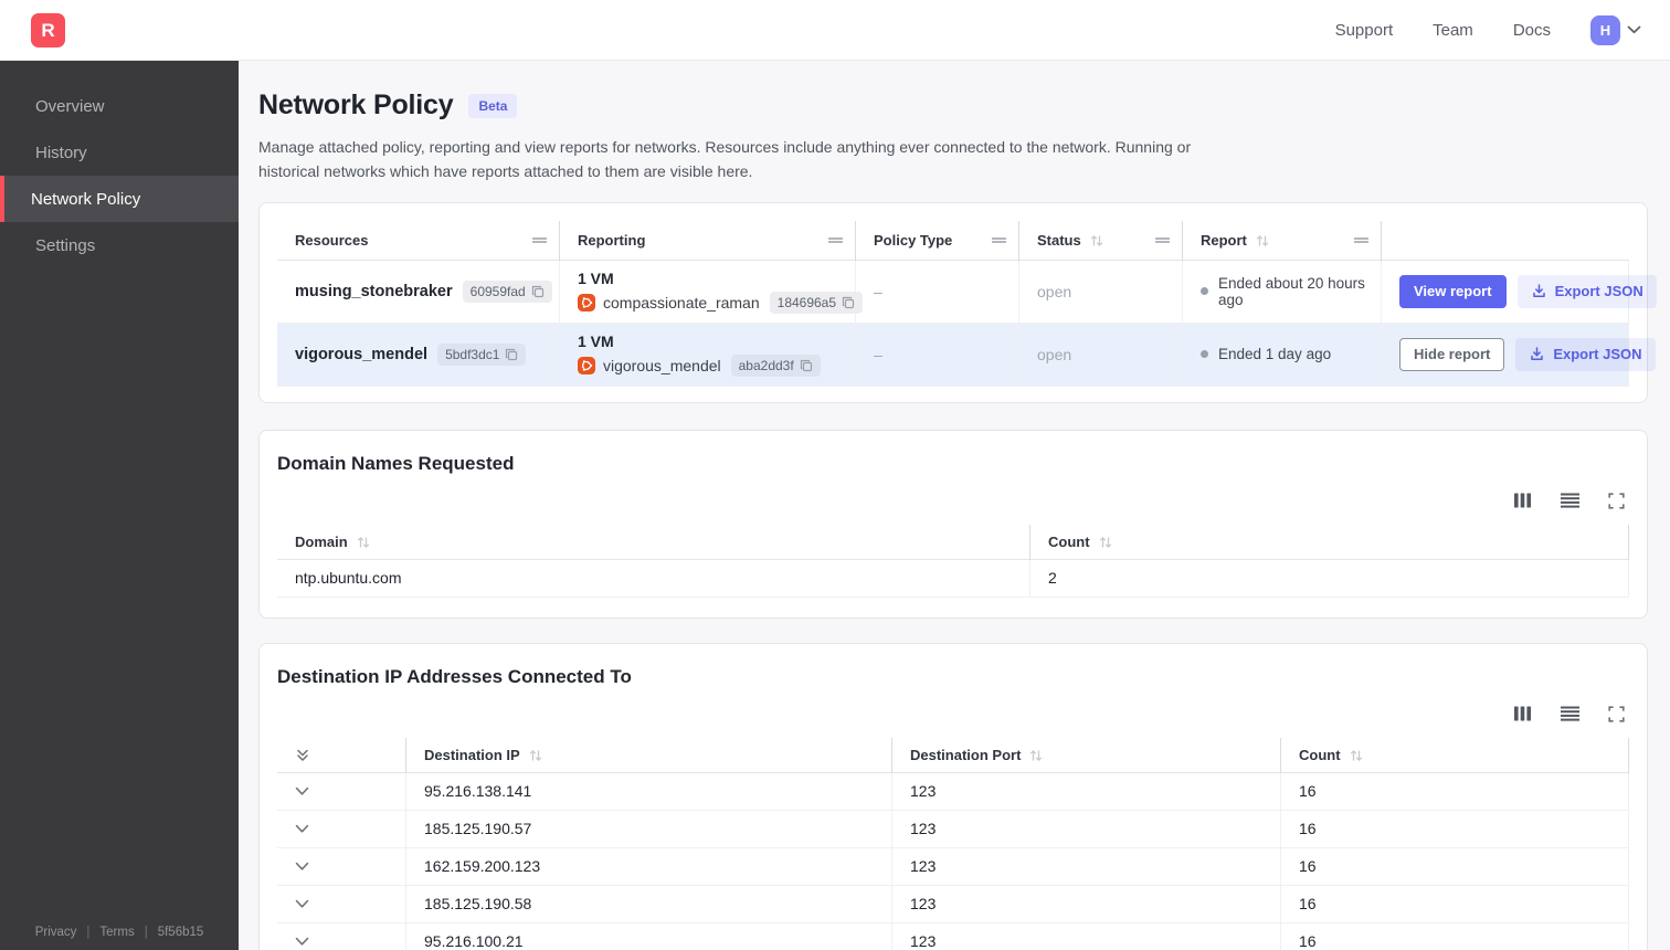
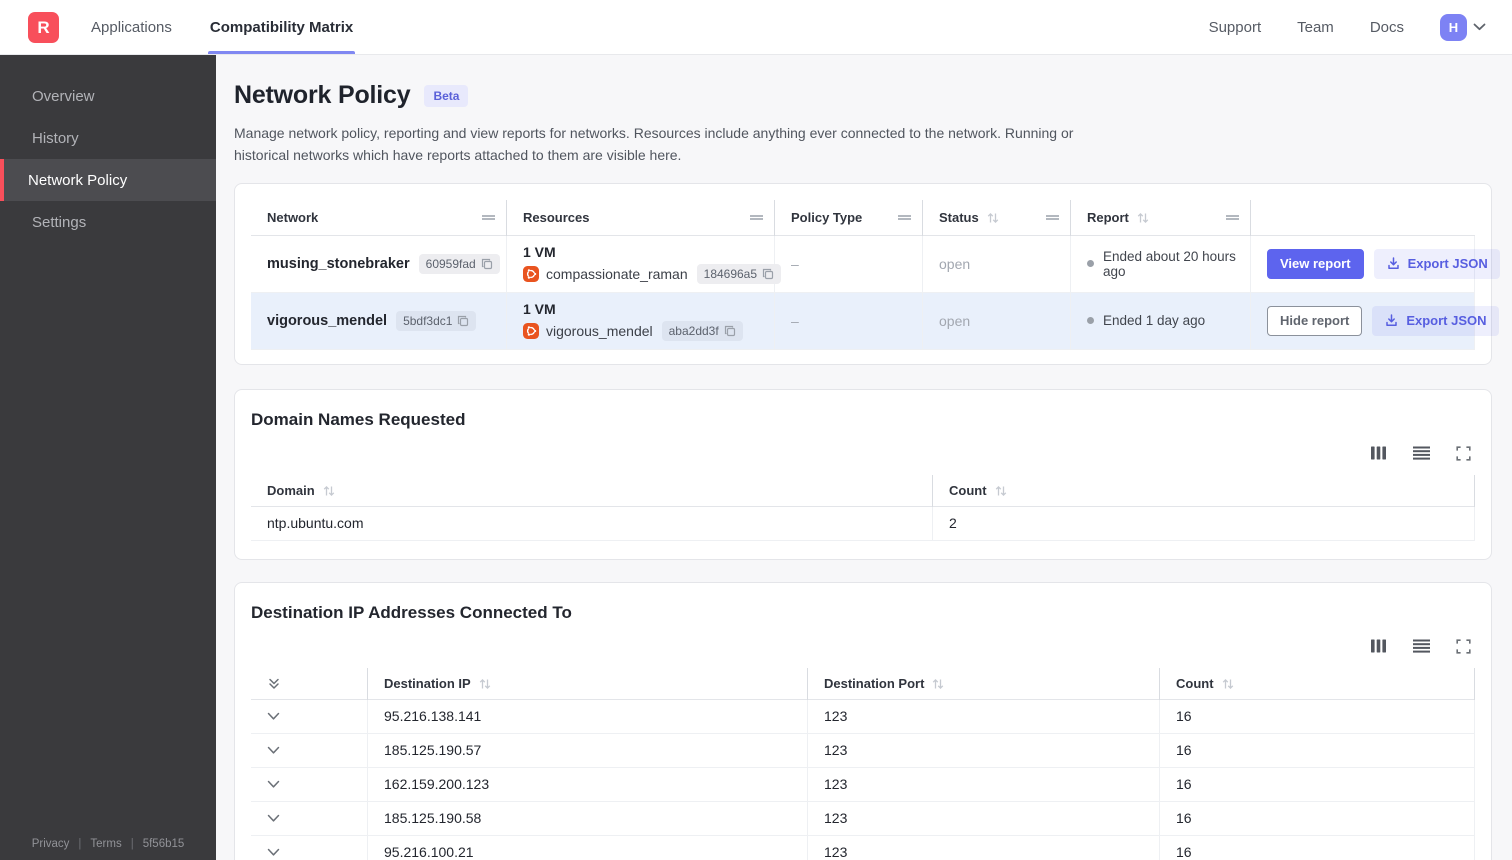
  R
+ Applications
+ Compatibility Matrix
  Support
  Team
  Docs
  H
  Overview
  History
  Network Policy
  Settings
  Privacy
  Terms
  5f56b15
  Network Policy
  Beta
- Manage attached policy, reporting and view reports for networks. Resources include anything ever connected to the network. Running or historical networks which have reports attached to them are visible here.
+ Manage network policy, reporting and view reports for networks. Resources include anything ever connected to the network. Running or historical networks which have reports attached to them are visible here.
+ Network
  Resources
- Reporting
  Policy Type
  Status
  Report
  musing_stonebraker
  60959fad
  1 VM
  compassionate_raman
  184696a5
  –
  open
  Ended about 20 hours ago
  View report
  Export JSON
  vigorous_mendel
  5bdf3dc1
  1 VM
  vigorous_mendel
  aba2dd3f
  –
  open
  Ended 1 day ago
  Hide report
  Export JSON
  Domain Names Requested
  Domain
  Count
  ntp.ubuntu.com
  2
  Destination IP Addresses Connected To
  Destination IP
  Destination Port
  Count
  95.216.138.141
  123
  16
  185.125.190.57
  123
  16
  162.159.200.123
  123
  16
  185.125.190.58
  123
  16
  95.216.100.21
  123
  16
